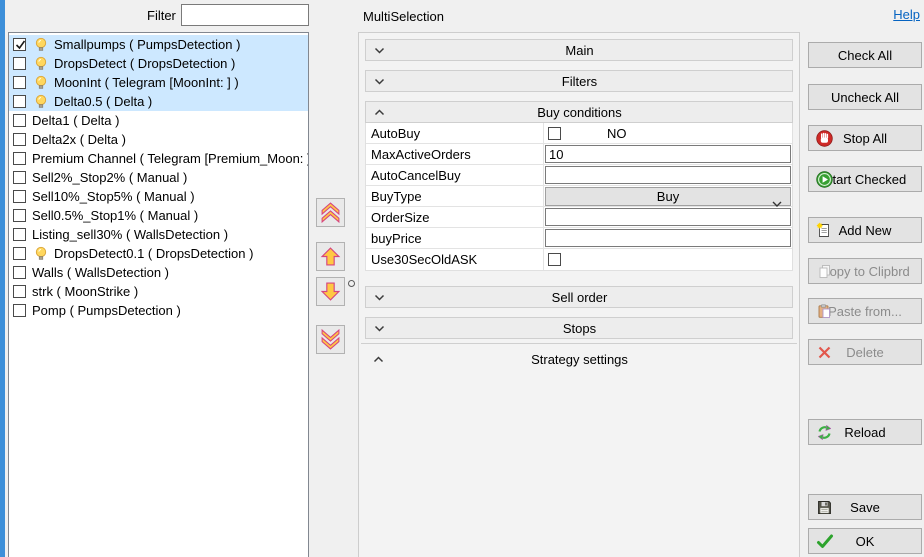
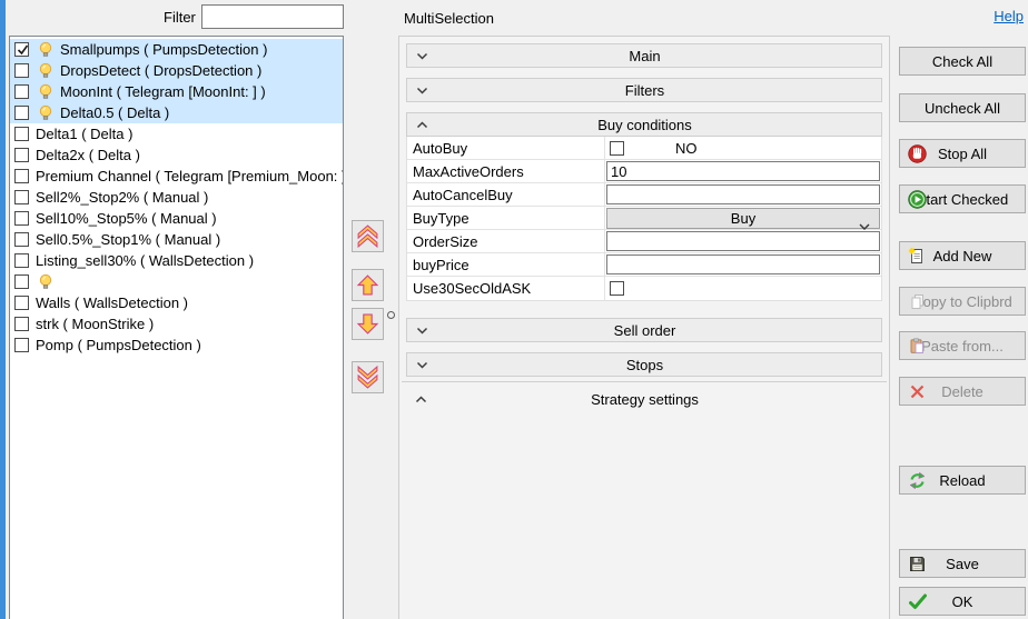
  Filter
  Smallpumps ( PumpsDetection )
  DropsDetect ( DropsDetection )
  MoonInt ( Telegram [MoonInt: ] )
  Delta0.5 ( Delta )
  Delta1 ( Delta )
  Delta2x ( Delta )
  Premium Channel ( Telegram [Premium_Moon:
  Sell2%_Stop2% ( Manual )
  Sell10%_Stop5% ( Manual )
  Sell0.5%_Stop1% ( Manual )
  Listing_sell30% ( WallsDetection )
- DropsDetect0.1 ( DropsDetection )
  Walls ( WallsDetection )
  strk ( MoonStrike )
  Pomp ( PumpsDetection )
  MultiSelection
  Help
  Main
  Filters
  Buy conditions
  AutoBuy
  NO
  MaxActiveOrders
  10
  AutoCancelBuy
  BuyType
  Buy
  OrderSize
  buyPrice
  Use30SecOldASK
  Sell order
  Stops
  Strategy settings
  Check All
  Uncheck All
  Stop All
  tart Checked
  Add New
  opy to Clipbrd
  Paste from...
  Delete
  Reload
  Save
  OK
